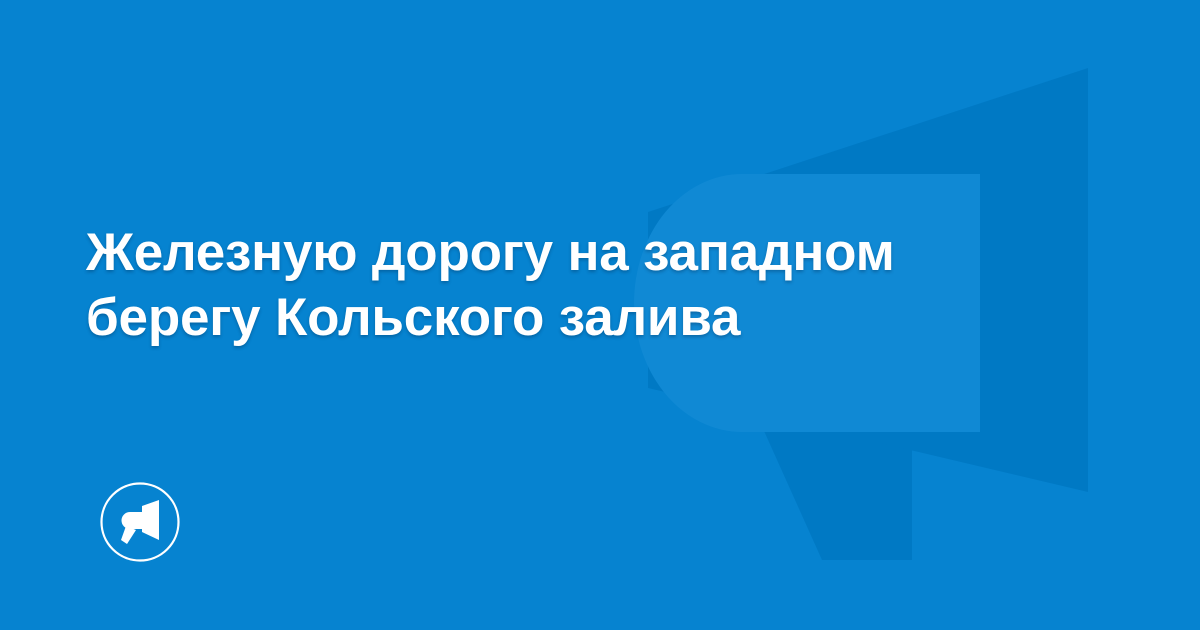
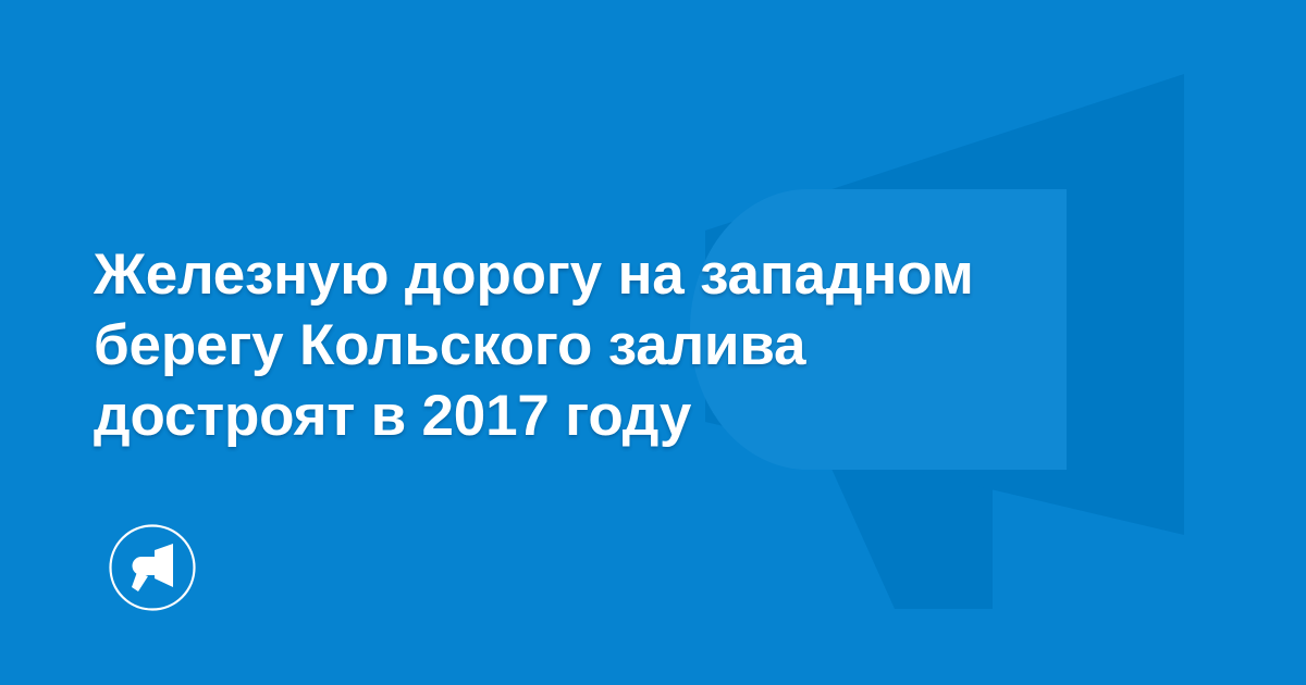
  Железную дорогу на западном
  берегу Кольского залива
+ достроят в 2017 году
